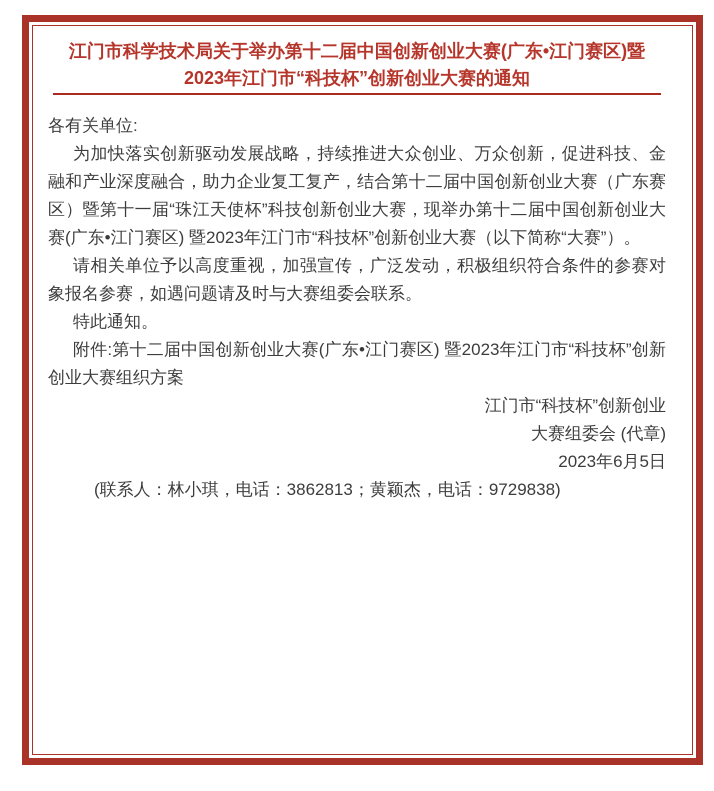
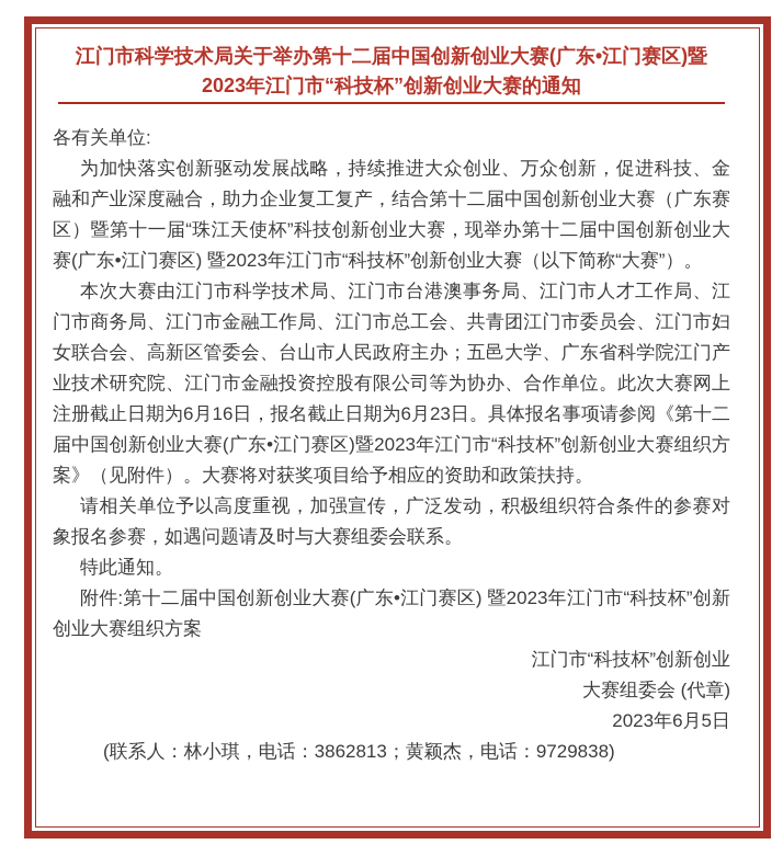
  江门市科学技术局关于举办第十二届中国创新创业大赛(广东•江门赛区)暨2023年江门市“科技杯”创新创业大赛的通知
  各有关单位:
  为加快落实创新驱动发展战略，持续推进大众创业、万众创新，促进科技、金融和产业深度融合，助力企业复工复产，结合第十二届中国创新创业大赛（广东赛区）暨第十一届“珠江天使杯”科技创新创业大赛，现举办第十二届中国创新创业大赛(广东•江门赛区) 暨2023年江门市“科技杯”创新创业大赛（以下简称“大赛”）。
+ 本次大赛由江门市科学技术局、江门市台港澳事务局、江门市人才工作局、江门市商务局、江门市金融工作局、江门市总工会、共青团江门市委员会、江门市妇女联合会、高新区管委会、台山市人民政府主办；五邑大学、广东省科学院江门产业技术研究院、江门市金融投资控股有限公司等为协办、合作单位。此次大赛网上注册截止日期为6月16日，报名截止日期为6月23日。具体报名事项请参阅《第十二届中国创新创业大赛(广东•江门赛区)暨2023年江门市“科技杯”创新创业大赛组织方案》（见附件）。大赛将对获奖项目给予相应的资助和政策扶持。
  请相关单位予以高度重视，加强宣传，广泛发动，积极组织符合条件的参赛对象报名参赛，如遇问题请及时与大赛组委会联系。
  特此通知。
  附件:第十二届中国创新创业大赛(广东•江门赛区) 暨2023年江门市“科技杯”创新创业大赛组织方案
  江门市“科技杯”创新创业
  大赛组委会 (代章)
  2023年6月5日
  (联系人：林小琪，电话：3862813；黄颖杰，电话：9729838)
